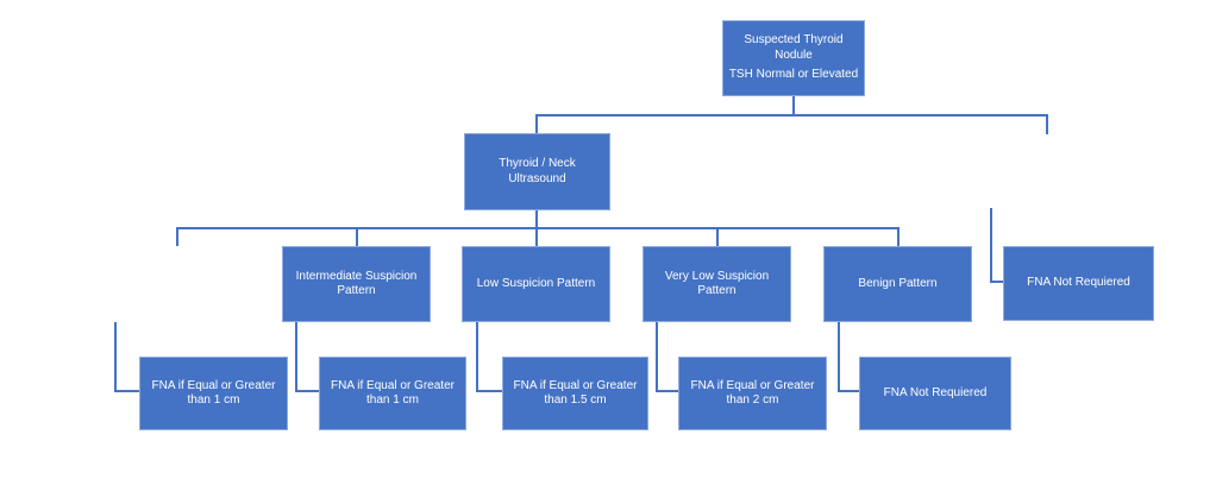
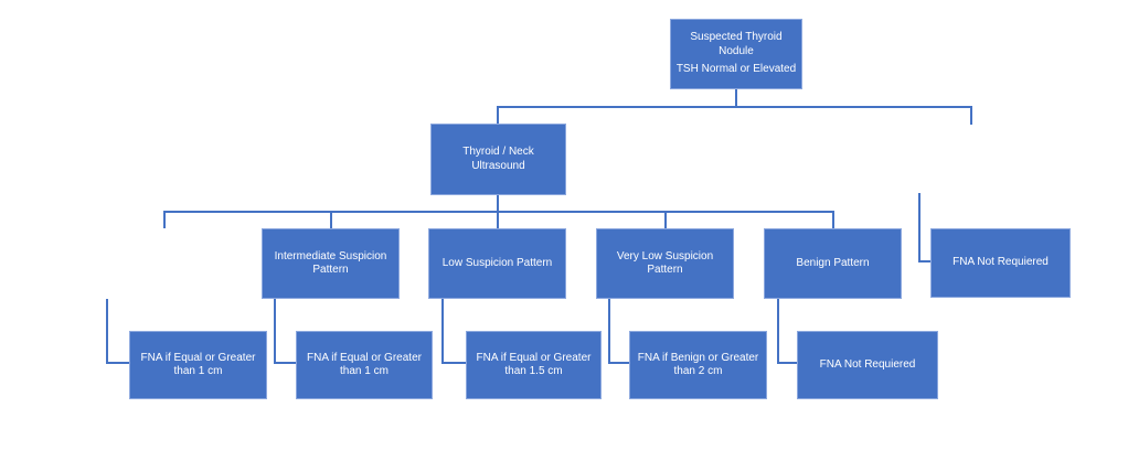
  Suspected Thyroid Nodule
  TSH Normal or Elevated
  Thyroid / Neck Ultrasound
  Intermediate Suspicion Pattern
  Low Suspicion Pattern
  Very Low Suspicion Pattern
  Benign Pattern
  FNA Not Requiered
  FNA if Equal or Greater than 1 cm
  FNA if Equal or Greater than 1 cm
  FNA if Equal or Greater than 1.5 cm
- FNA if Equal or Greater than 2 cm
+ FNA if Benign or Greater than 2 cm
  FNA Not Requiered
